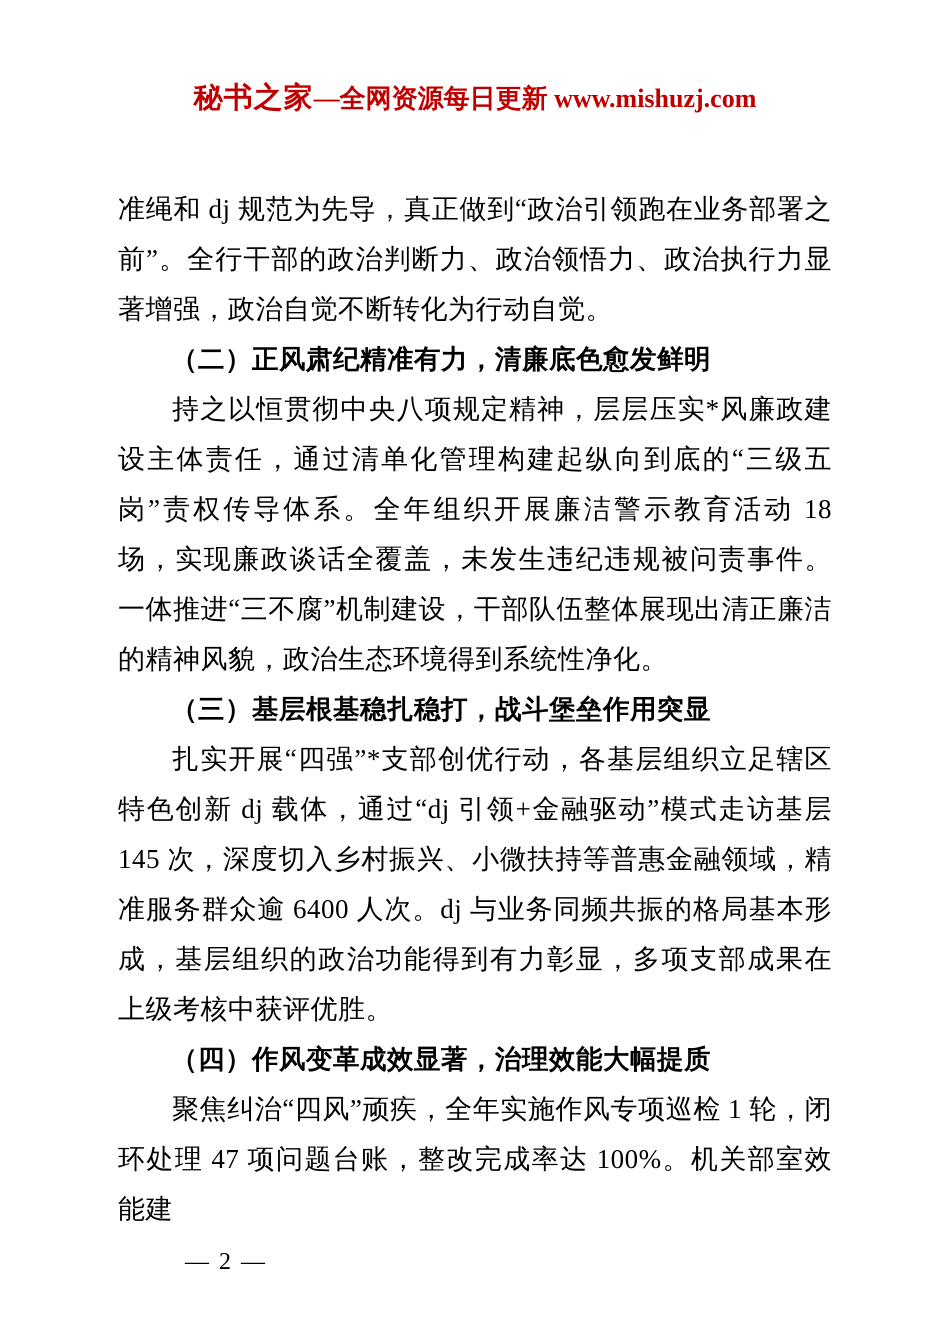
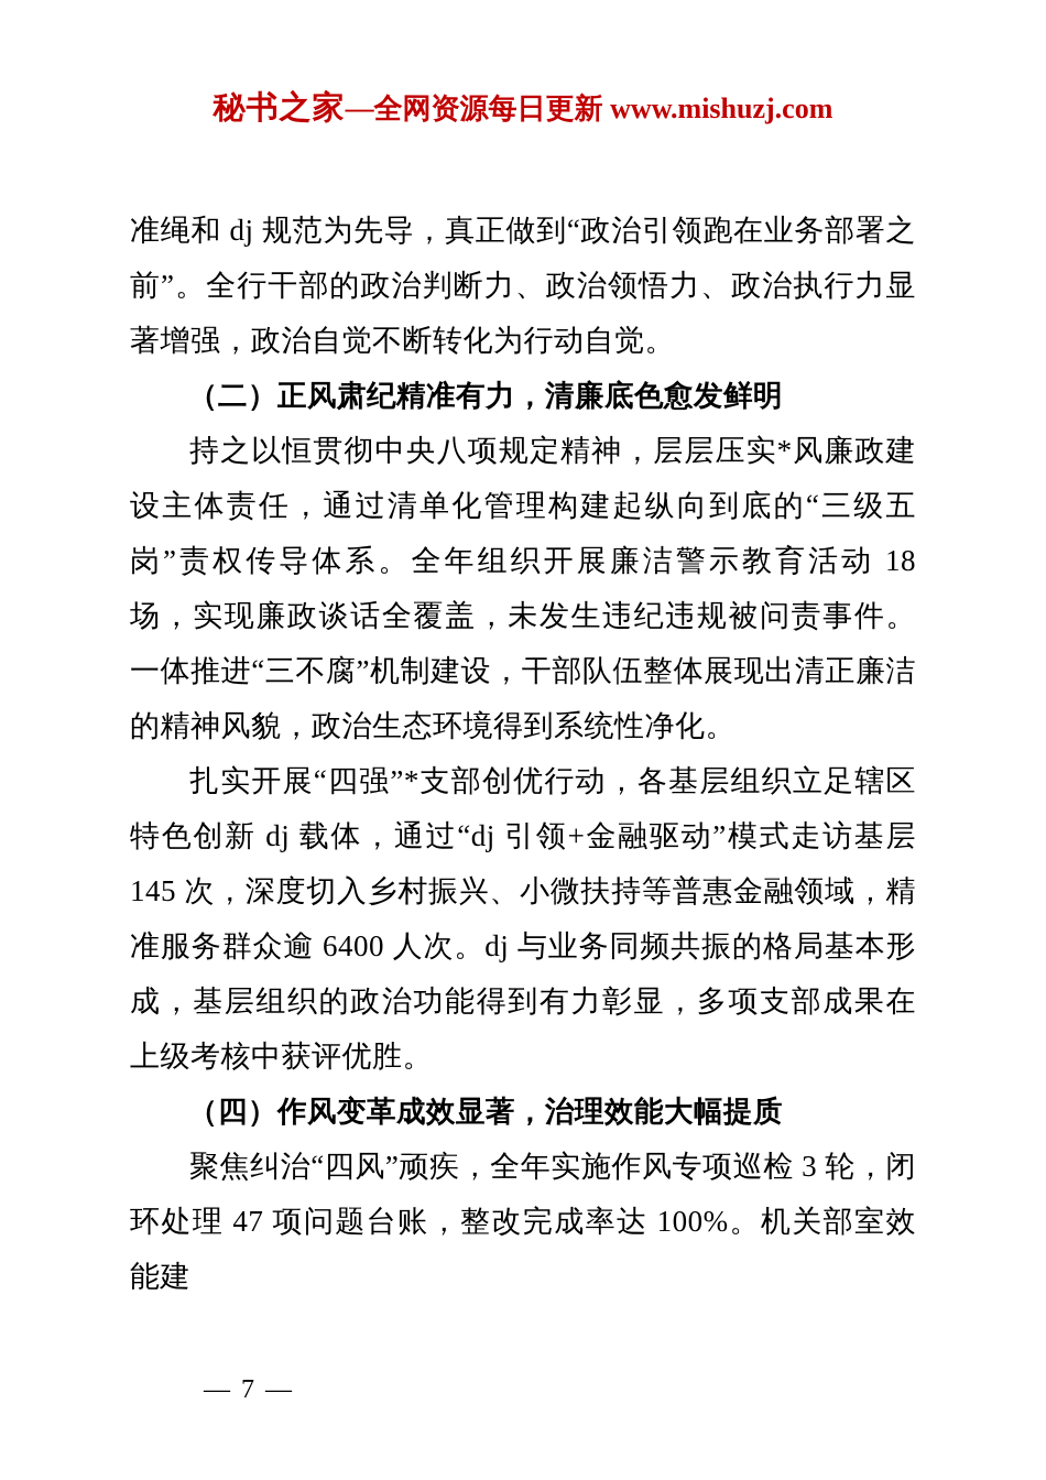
  秘书之家—全网资源每日更新 www.mishuzj.com
  准绳和 dj 规范为先导，真正做到“政治引领跑在业务部署之前”。全行干部的政治判断力、政治领悟力、政治执行力显著增强，政治自觉不断转化为行动自觉。
  （二）正风肃纪精准有力，清廉底色愈发鲜明
  持之以恒贯彻中央八项规定精神，层层压实*风廉政建设主体责任，通过清单化管理构建起纵向到底的“三级五岗”责权传导体系。全年组织开展廉洁警示教育活动 18 场，实现廉政谈话全覆盖，未发生违纪违规被问责事件。一体推进“三不腐”机制建设，干部队伍整体展现出清正廉洁的精神风貌，政治生态环境得到系统性净化。
- （三）基层根基稳扎稳打，战斗堡垒作用突显
  扎实开展“四强”*支部创优行动，各基层组织立足辖区特色创新 dj 载体，通过“dj 引领+金融驱动”模式走访基层 145 次，深度切入乡村振兴、小微扶持等普惠金融领域，精准服务群众逾 6400 人次。dj 与业务同频共振的格局基本形成，基层组织的政治功能得到有力彰显，多项支部成果在上级考核中获评优胜。
  （四）作风变革成效显著，治理效能大幅提质
- 聚焦纠治“四风”顽疾，全年实施作风专项巡检 1 轮，闭环处理 47 项问题台账，整改完成率达 100%。机关部室效能建
+ 聚焦纠治“四风”顽疾，全年实施作风专项巡检 3 轮，闭环处理 47 项问题台账，整改完成率达 100%。机关部室效能建
- — 2 —
+ — 7 —
